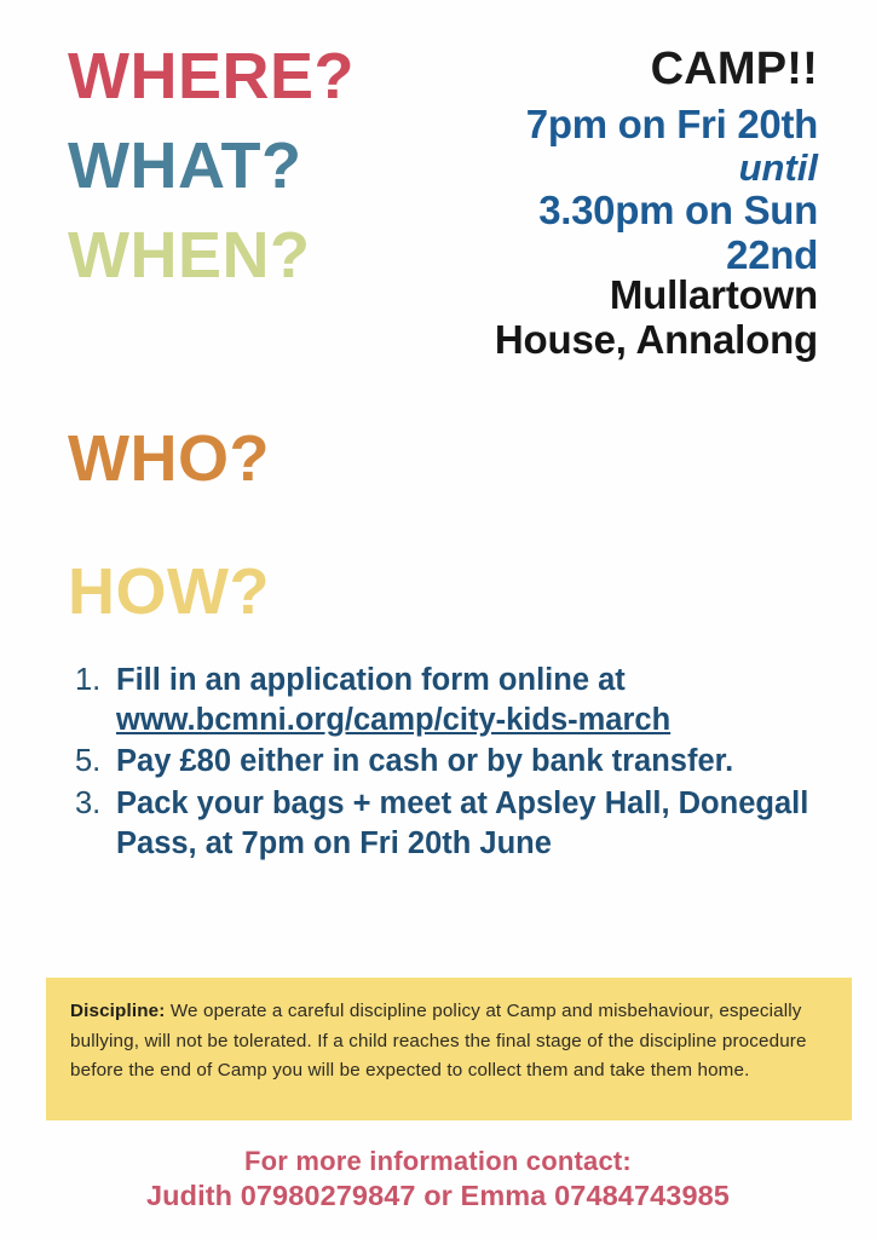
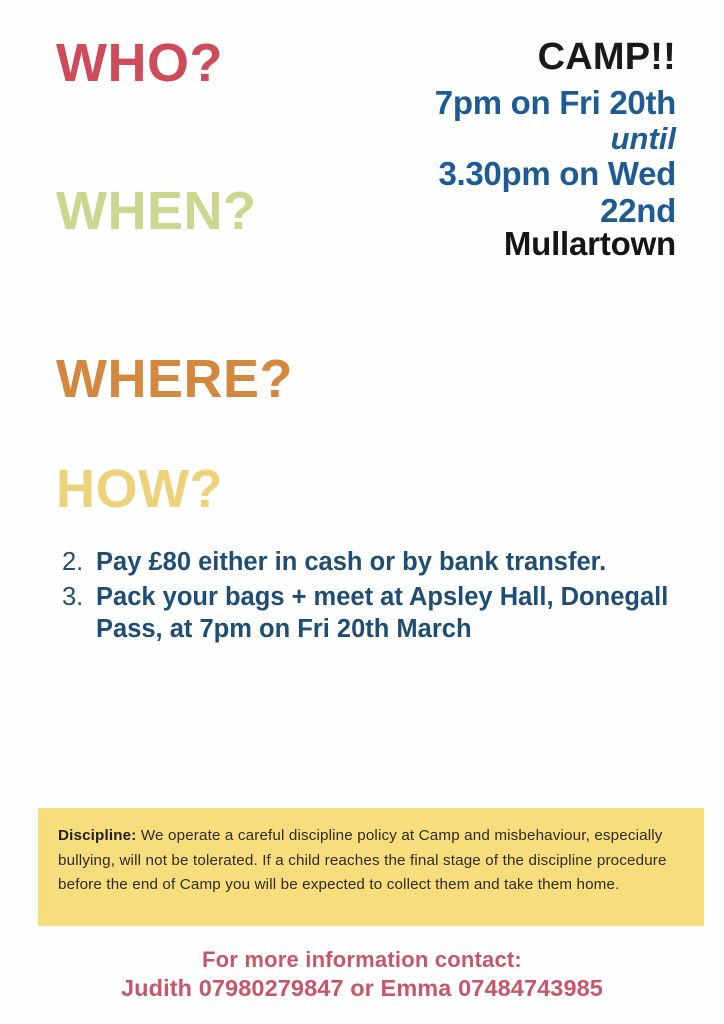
- WHERE?
+ WHO?
- WHAT?
  WHEN?
- WHO?
+ WHERE?
  HOW?
  CAMP!!
  7pm on Fri 20th
  until
- 3.30pm on Sun
+ 3.30pm on Wed
  22nd
  Mullartown
- House, Annalong
- 1.
- Fill in an application form online at www.bcmni.org/camp/city-kids-march
- 5.
+ 2.
  Pay £80 either in cash or by bank transfer.
  3.
- Pack your bags + meet at Apsley Hall, Donegall Pass, at 7pm on Fri 20th June
+ Pack your bags + meet at Apsley Hall, Donegall Pass, at 7pm on Fri 20th March
  Discipline: We operate a careful discipline policy at Camp and misbehaviour, especially bullying, will not be tolerated. If a child reaches the final stage of the discipline procedure before the end of Camp you will be expected to collect them and take them home.
  For more information contact:
  Judith 07980279847 or Emma 07484743985
